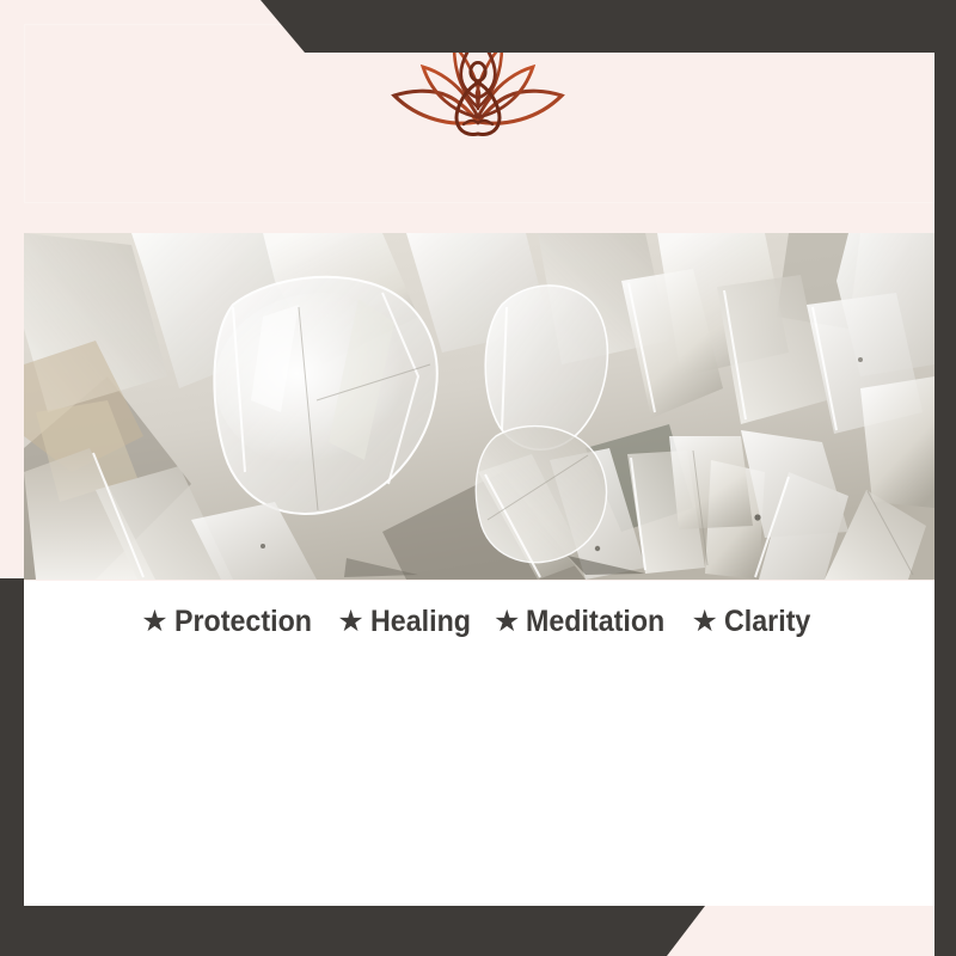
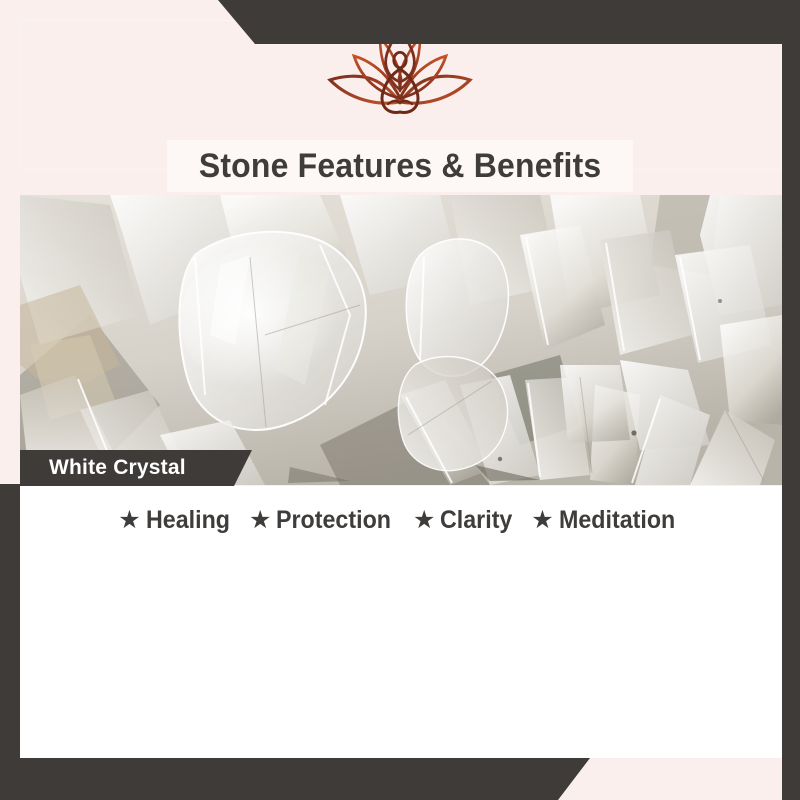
+ Stone Features & Benefits
+ White Crystal
  ★
- Protection
+ Healing
  ★
- Healing
+ Protection
  ★
- Meditation
+ Clarity
  ★
- Clarity
+ Meditation
